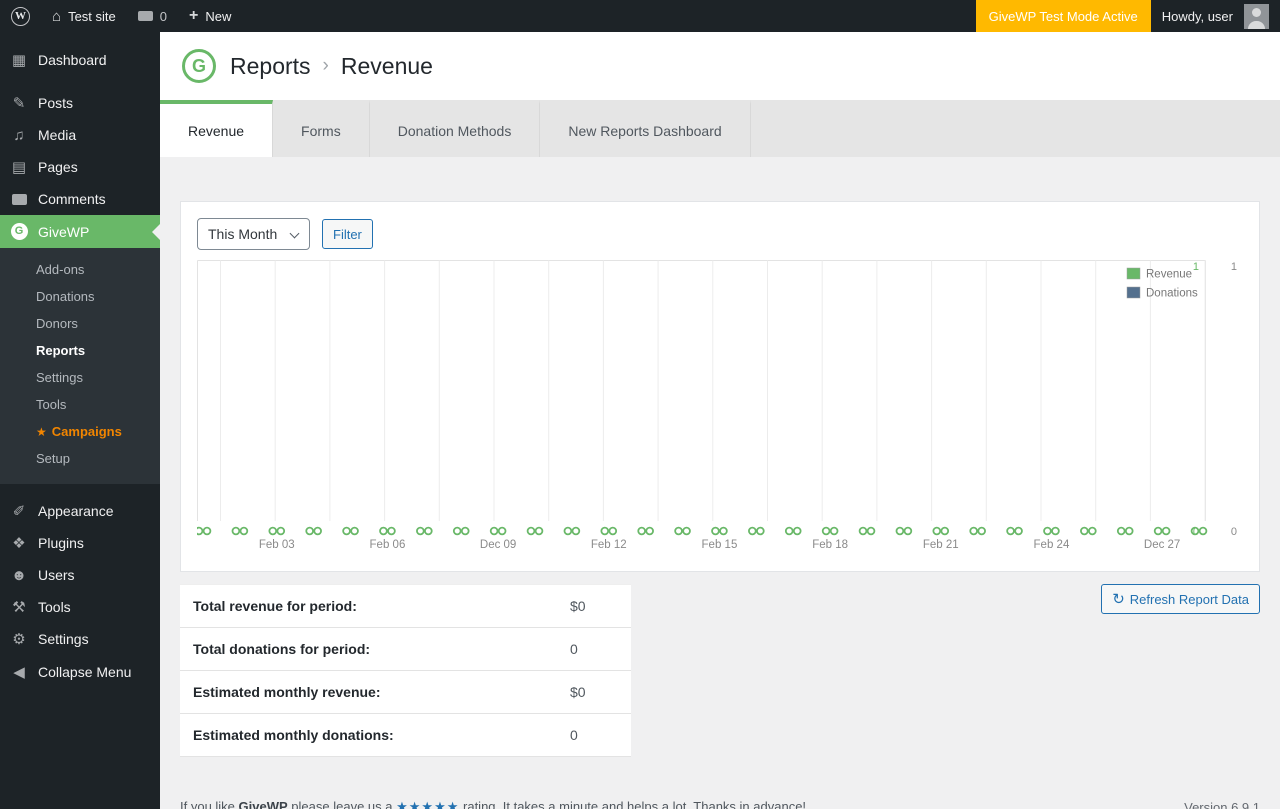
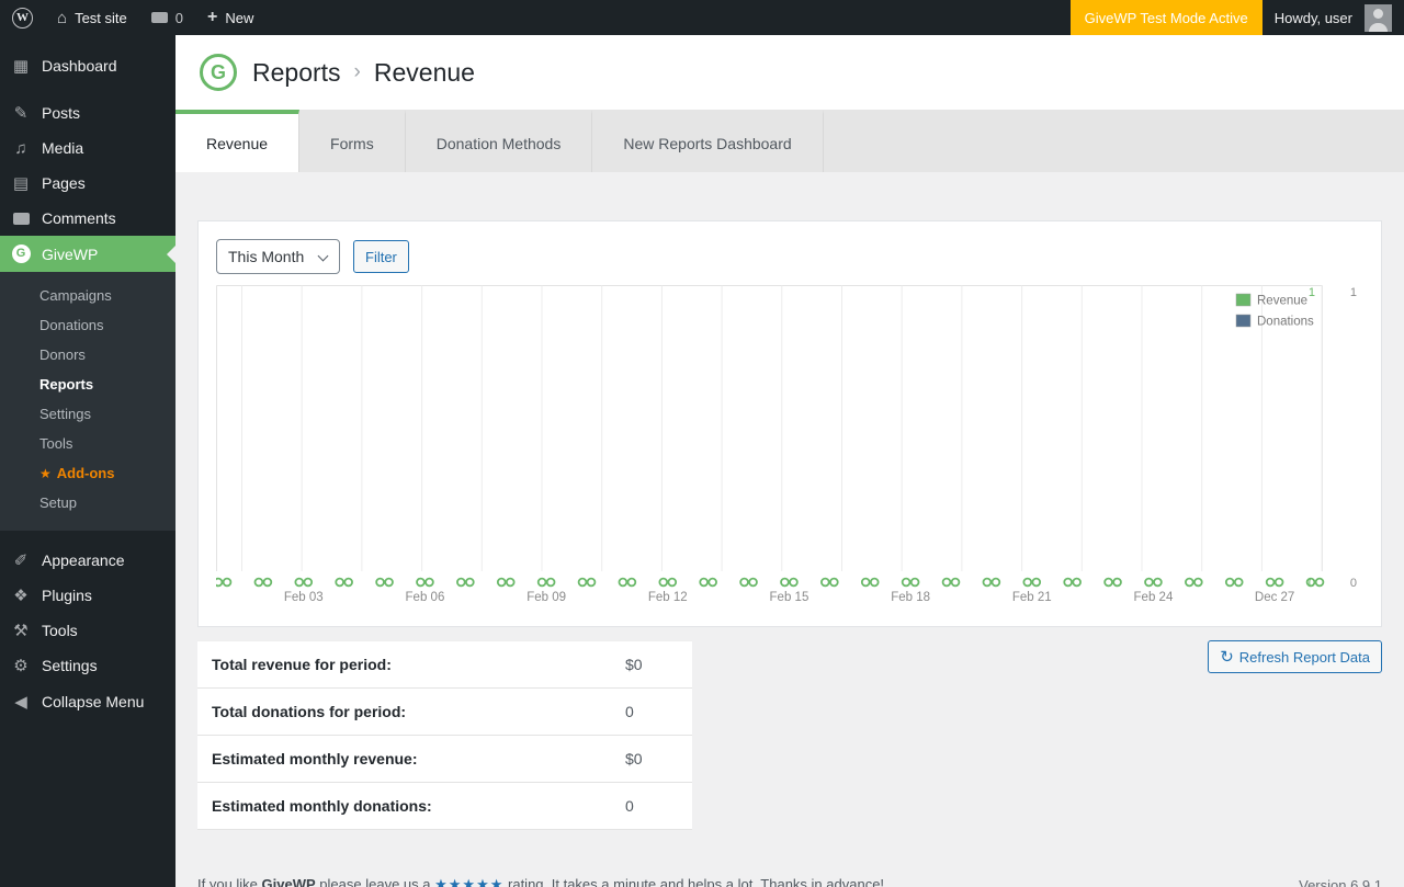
  W
  ⌂
  Test site
  0
  +
  New
  GiveWP Test Mode Active
  Howdy, user
  ▦
  Dashboard
  ✎
  Posts
  ♫
  Media
  ▤
  Pages
  Comments
  G
  GiveWP
- Add-ons
+ Campaigns
  Donations
  Donors
  Reports
  Settings
  Tools
  ★
- Campaigns
+ Add-ons
  Setup
  ✐
  Appearance
  ❖
  Plugins
- ☻
- Users
  ⚒
  Tools
  ⚙
  Settings
  ◀
  Collapse Menu
  G
  Reports
  ›
  Revenue
  Revenue
  Forms
  Donation Methods
  New Reports Dashboard
  This Month
  Filter
  Feb 03
  Feb 06
- Dec 09
+ Feb 09
  Feb 12
  Feb 15
  Feb 18
  Feb 21
  Feb 24
  Dec 27
  1
  0
  1
  0
  Revenue
  Donations
  Total revenue for period:
  $0
  Total donations for period:
  0
  Estimated monthly revenue:
  $0
  Estimated monthly donations:
  0
  ↻
  Refresh Report Data
  If you like GiveWP please leave us a ★★★★★ rating. It takes a minute and helps a lot. Thanks in advance!
  Version 6.9.1
